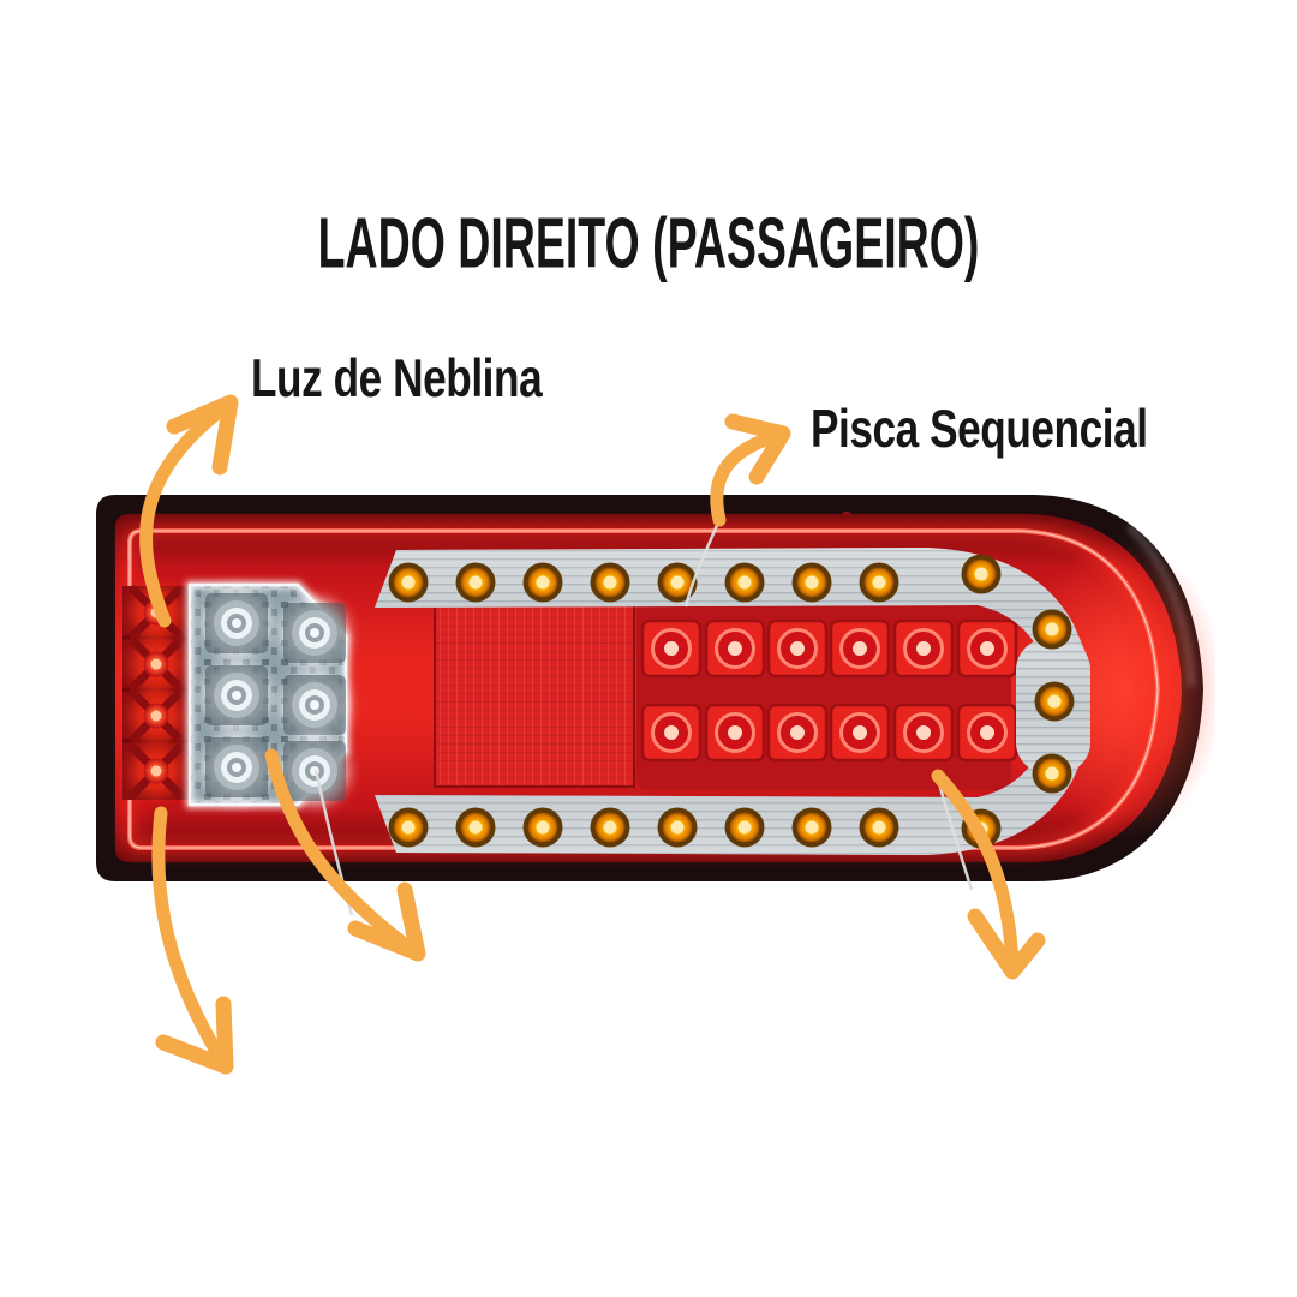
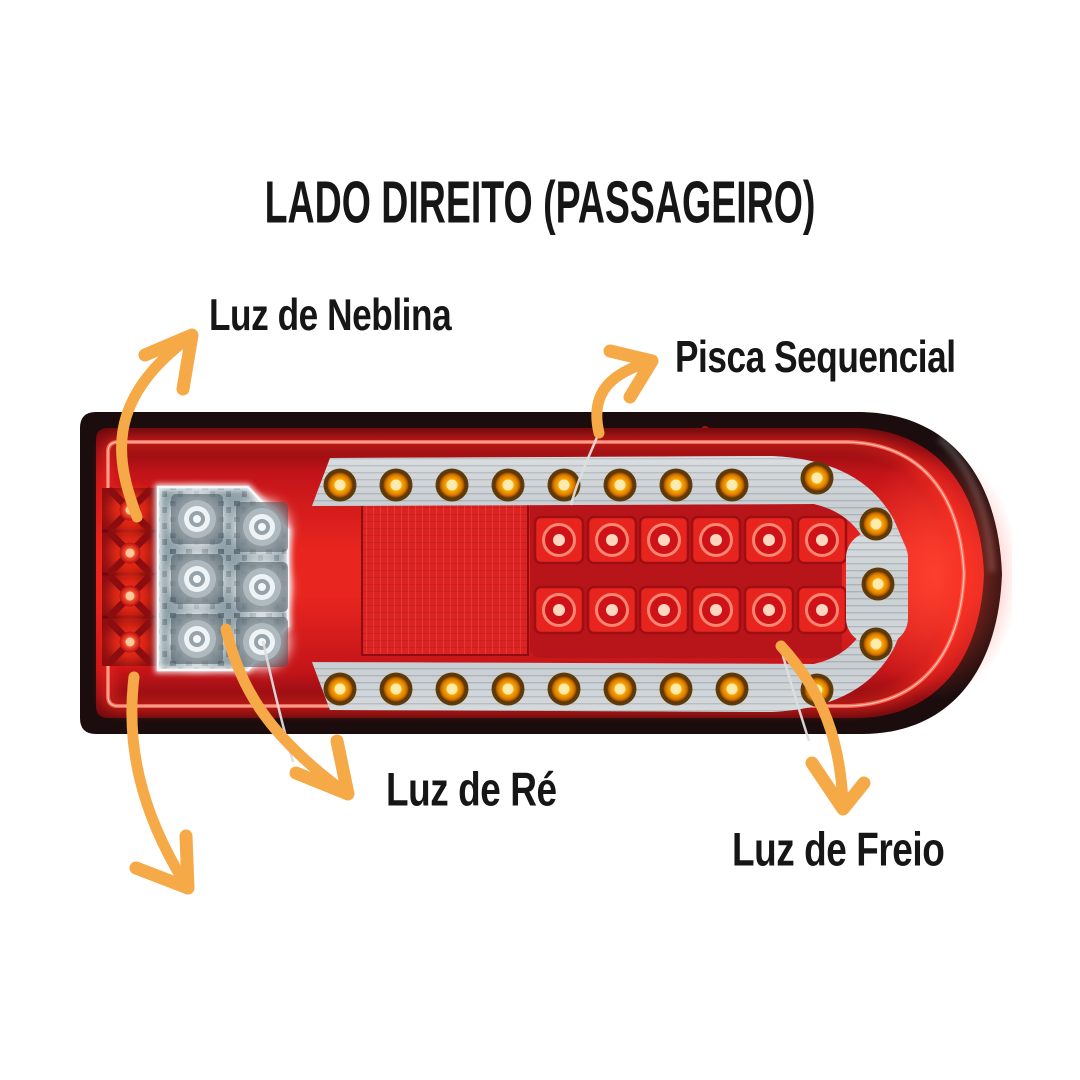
  LADO DIREITO (PASSAGEIRO)
  Luz de Neblina
  Pisca Sequencial
+ Luz de Ré
+ Luz de Freio
